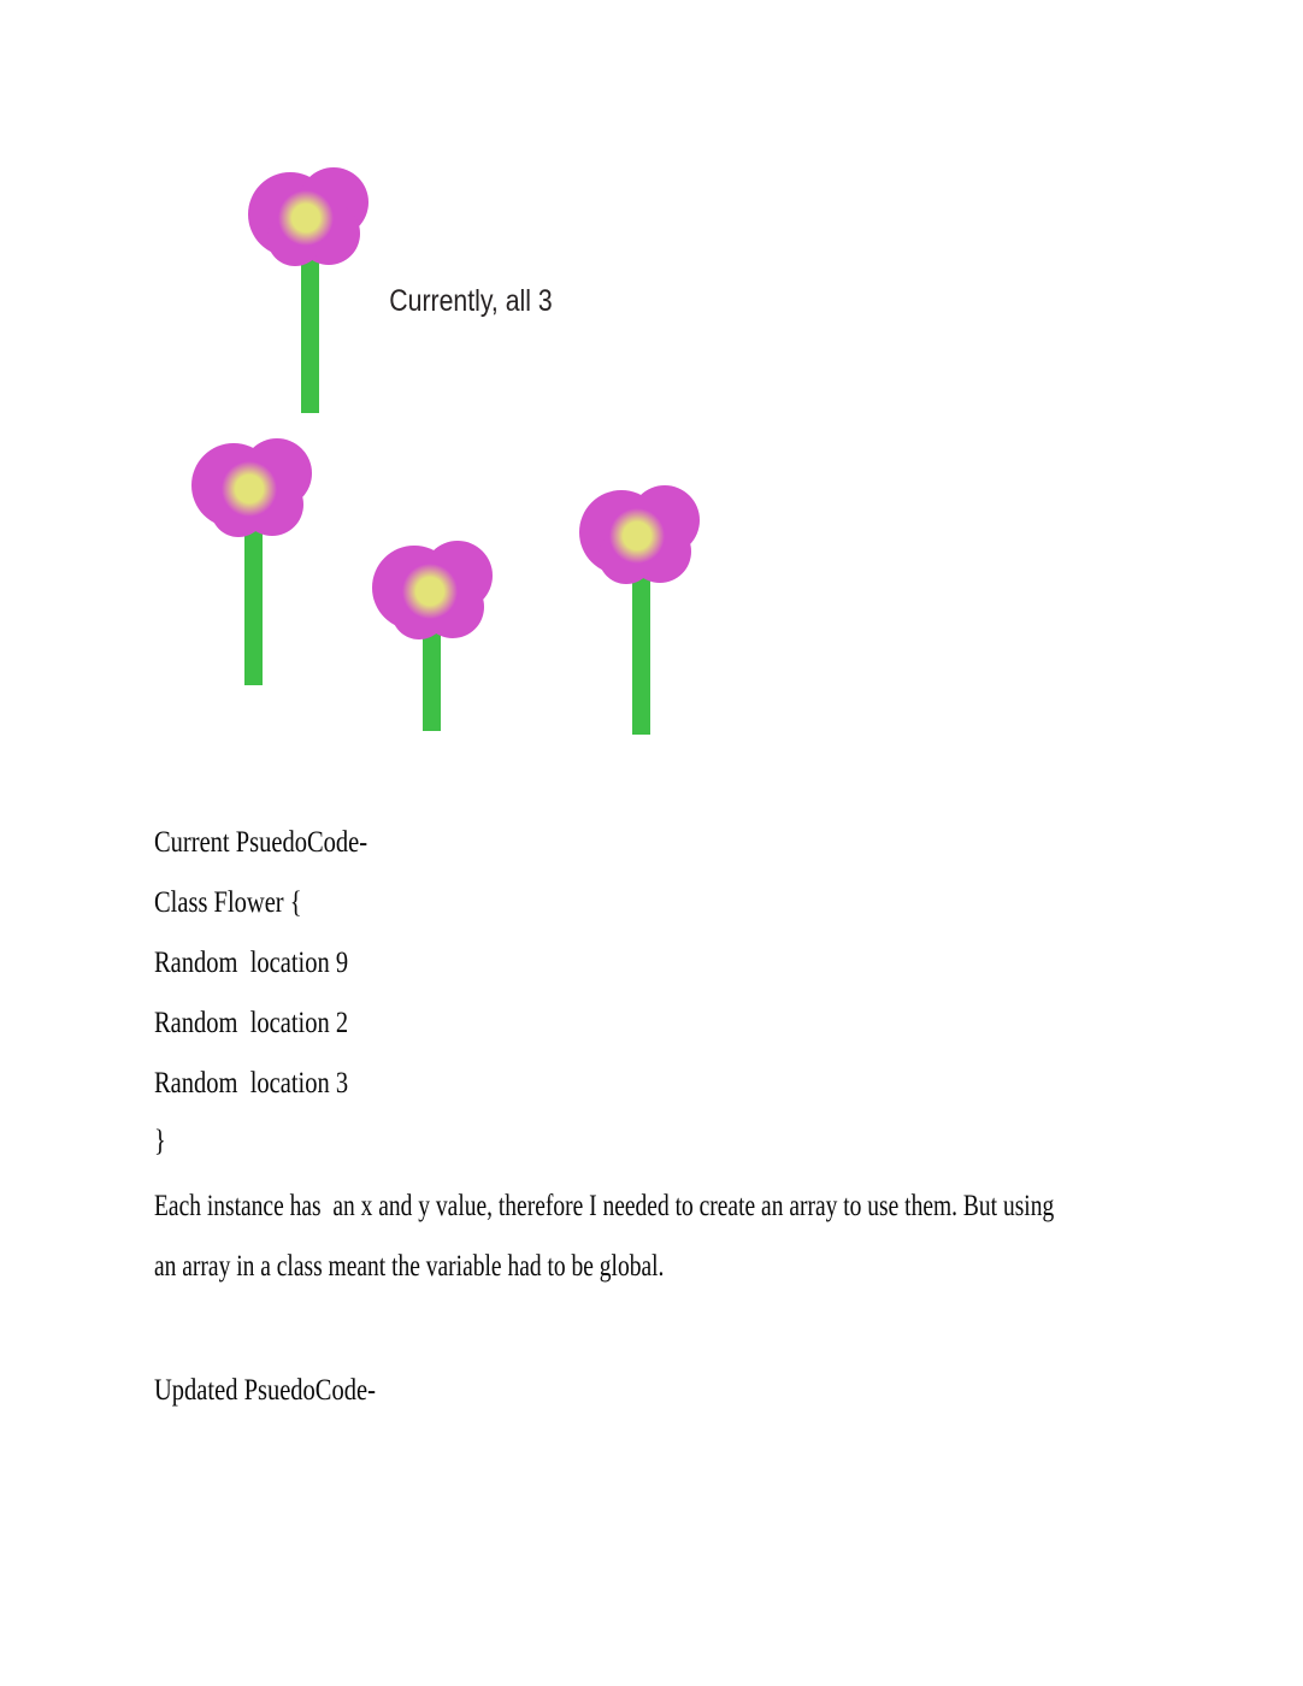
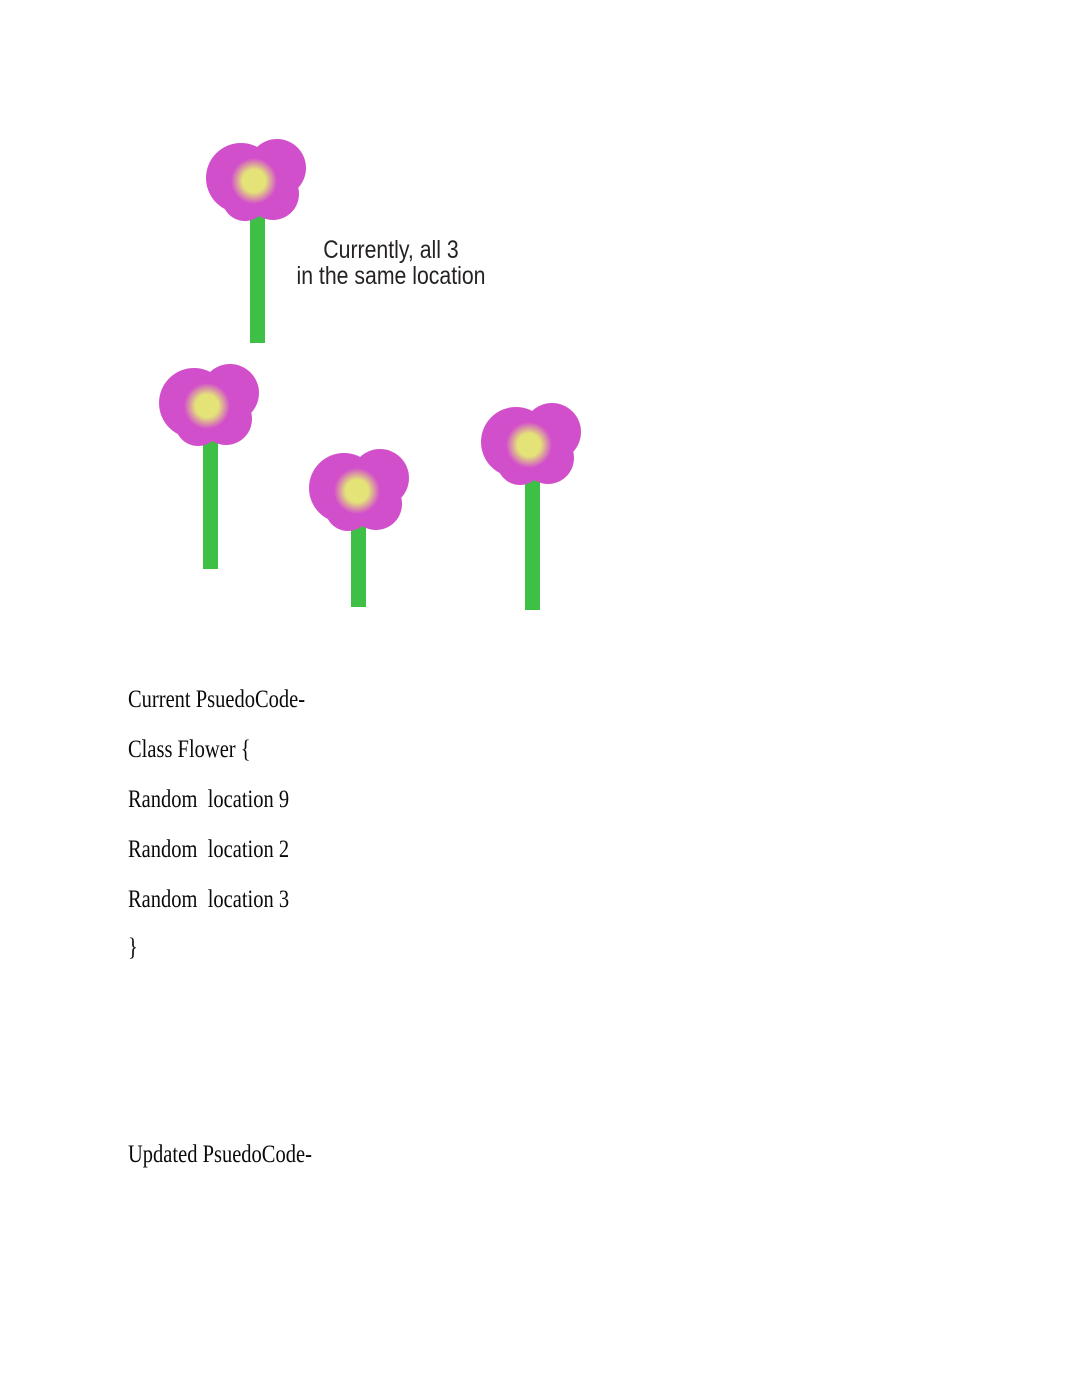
  Currently, all 3
+ in the same location
  Current PsuedoCode-
  Class Flower {
  Random location 9
  Random location 2
  Random location 3
  }
- Each instance has an x and y value, therefore I needed to create an array to use them. But using
- an array in a class meant the variable had to be global.
  Updated PsuedoCode-
